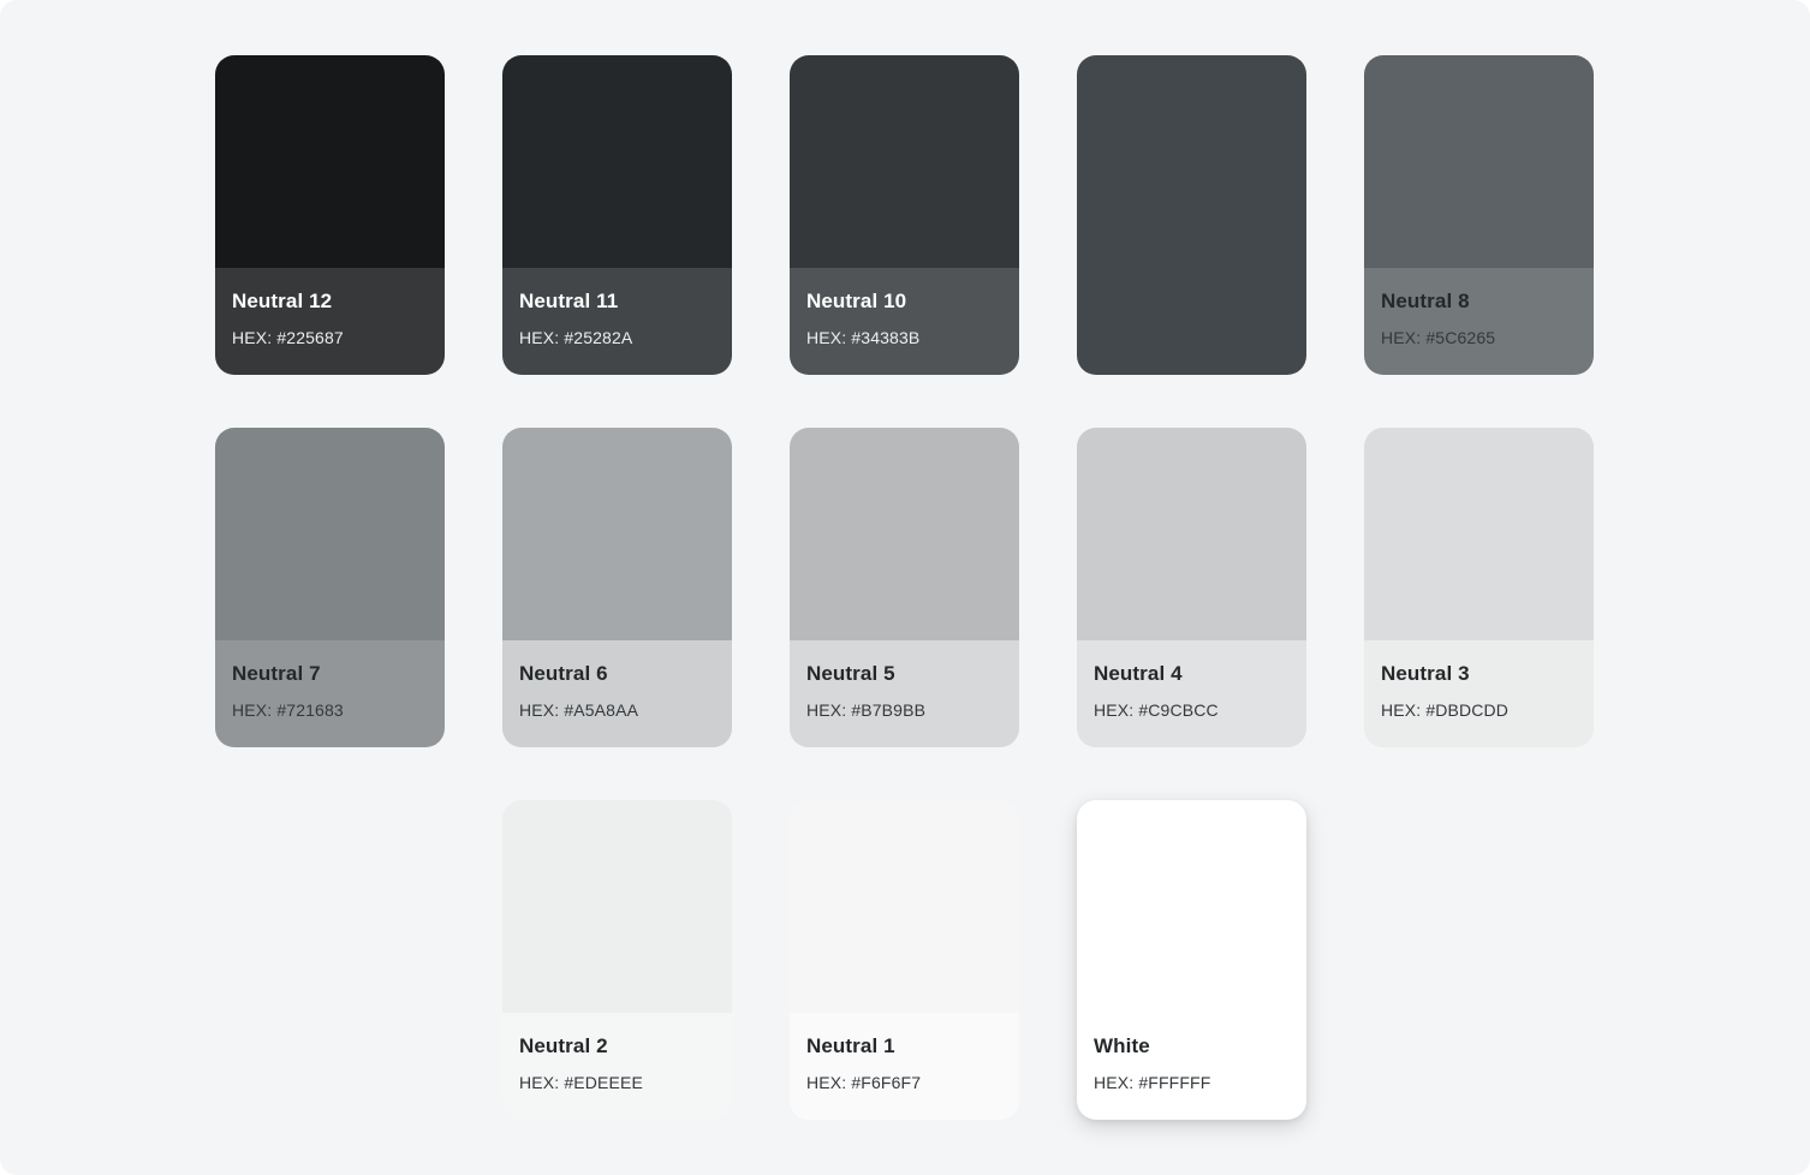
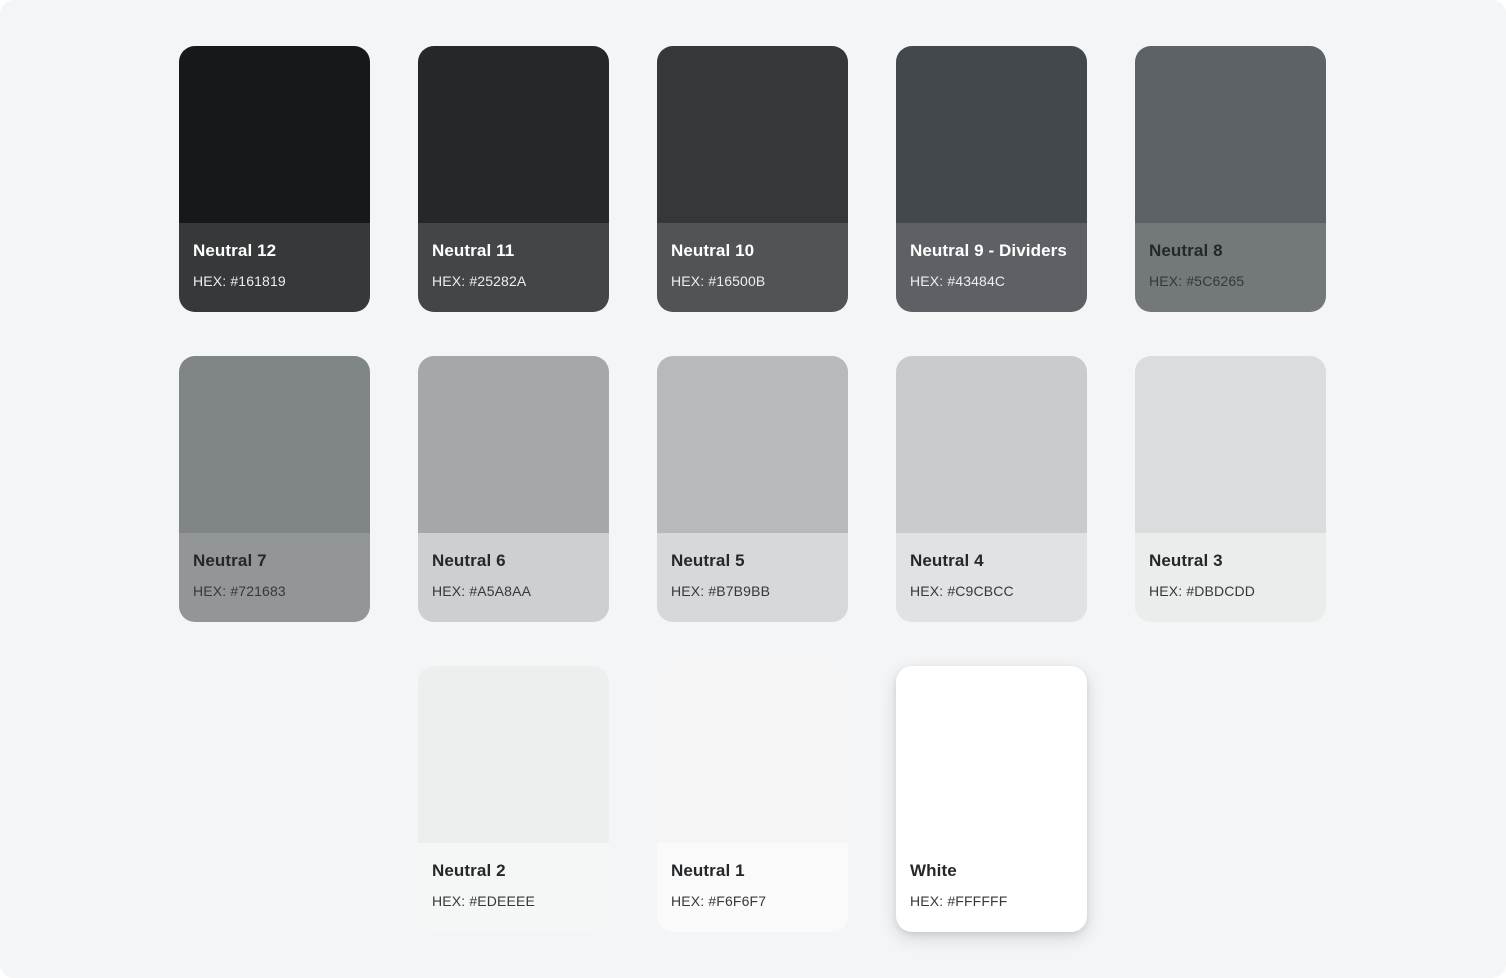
  Neutral 12
- HEX: #225687
+ HEX: #161819
  Neutral 11
  HEX: #25282A
  Neutral 10
- HEX: #34383B
+ HEX: #16500B
+ Neutral 9 - Dividers
+ HEX: #43484C
  Neutral 8
  HEX: #5C6265
  Neutral 7
  HEX: #721683
  Neutral 6
  HEX: #A5A8AA
  Neutral 5
  HEX: #B7B9BB
  Neutral 4
  HEX: #C9CBCC
  Neutral 3
  HEX: #DBDCDD
  Neutral 2
  HEX: #EDEEEE
  Neutral 1
  HEX: #F6F6F7
  White
  HEX: #FFFFFF
